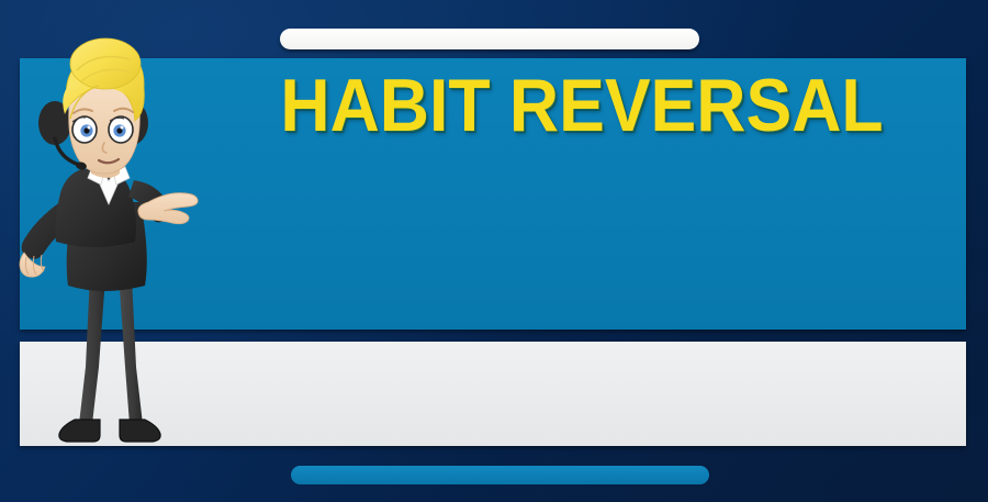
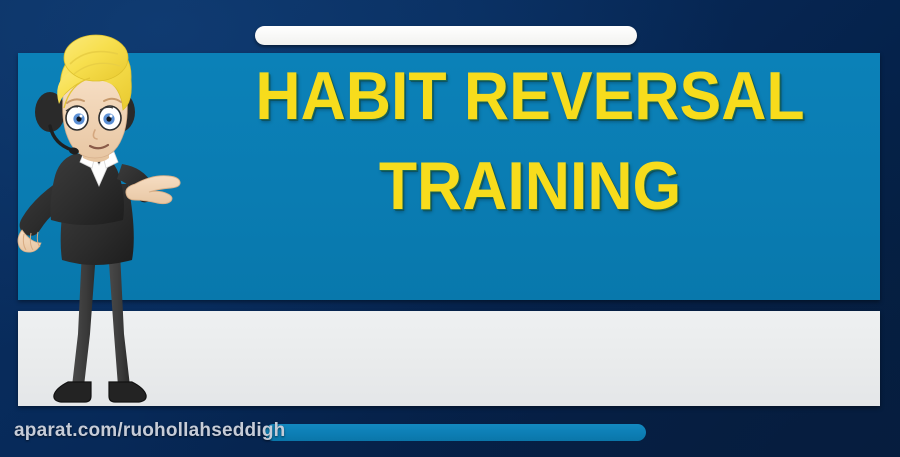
  HABIT REVERSAL
+ TRAINING
+ aparat.com/ruohollahseddigh
